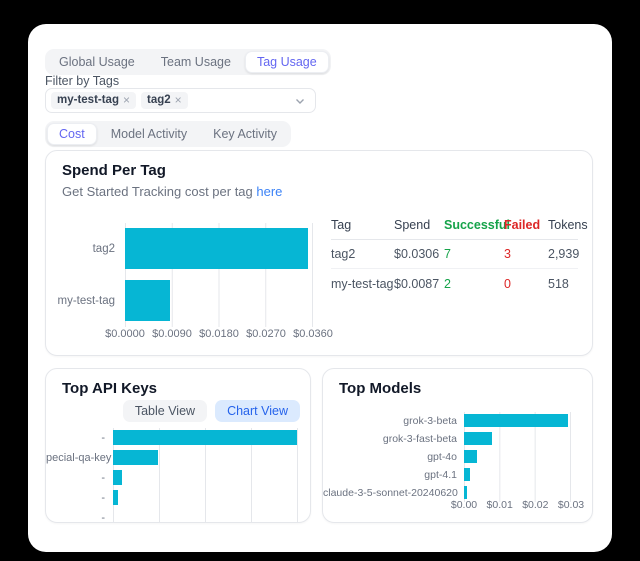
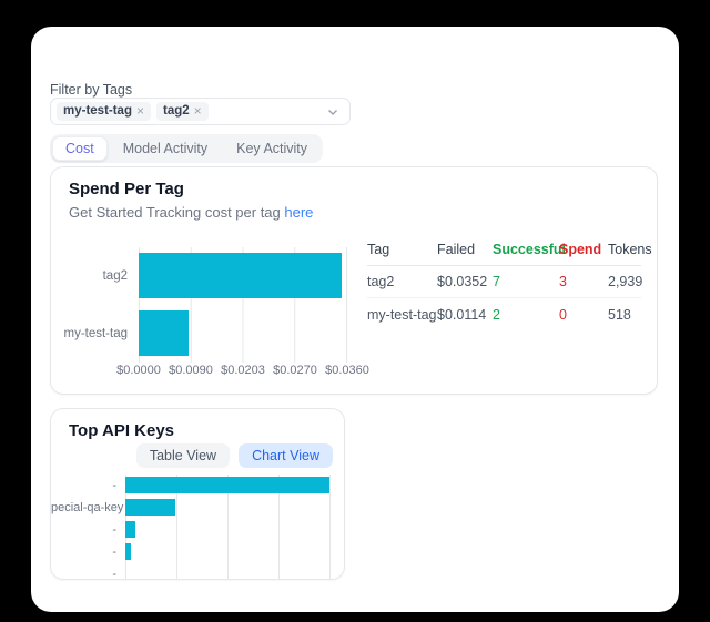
- Global Usage
- Team Usage
- Tag Usage
  Filter by Tags
  my-test-tag
  ×
  tag2
  ×
  Cost
  Model Activity
  Key Activity
  Spend Per Tag
  Get Started Tracking cost per tag here
  tag2
  my-test-tag
  $0.0000
  $0.0090
- $0.0180
+ $0.0203
  $0.0270
  $0.0360
  Tag
- Spend
+ Failed
  Successfu
- Failed
+ Spend
  Tokens
  tag2
- $0.0306
+ $0.0352
  7
  3
  2,939
  my-test-tag
- $0.0087
+ $0.0114
  2
  0
  518
  Top API Keys
  Table View
  Chart View
  -
  pecial-qa-key
  -
  -
  -
- Top Models
- grok-3-beta
- grok-3-fast-beta
- gpt-4o
- gpt-4.1
- claude-3-5-sonnet-20240620
- $0.00
- $0.01
- $0.02
- $0.03
